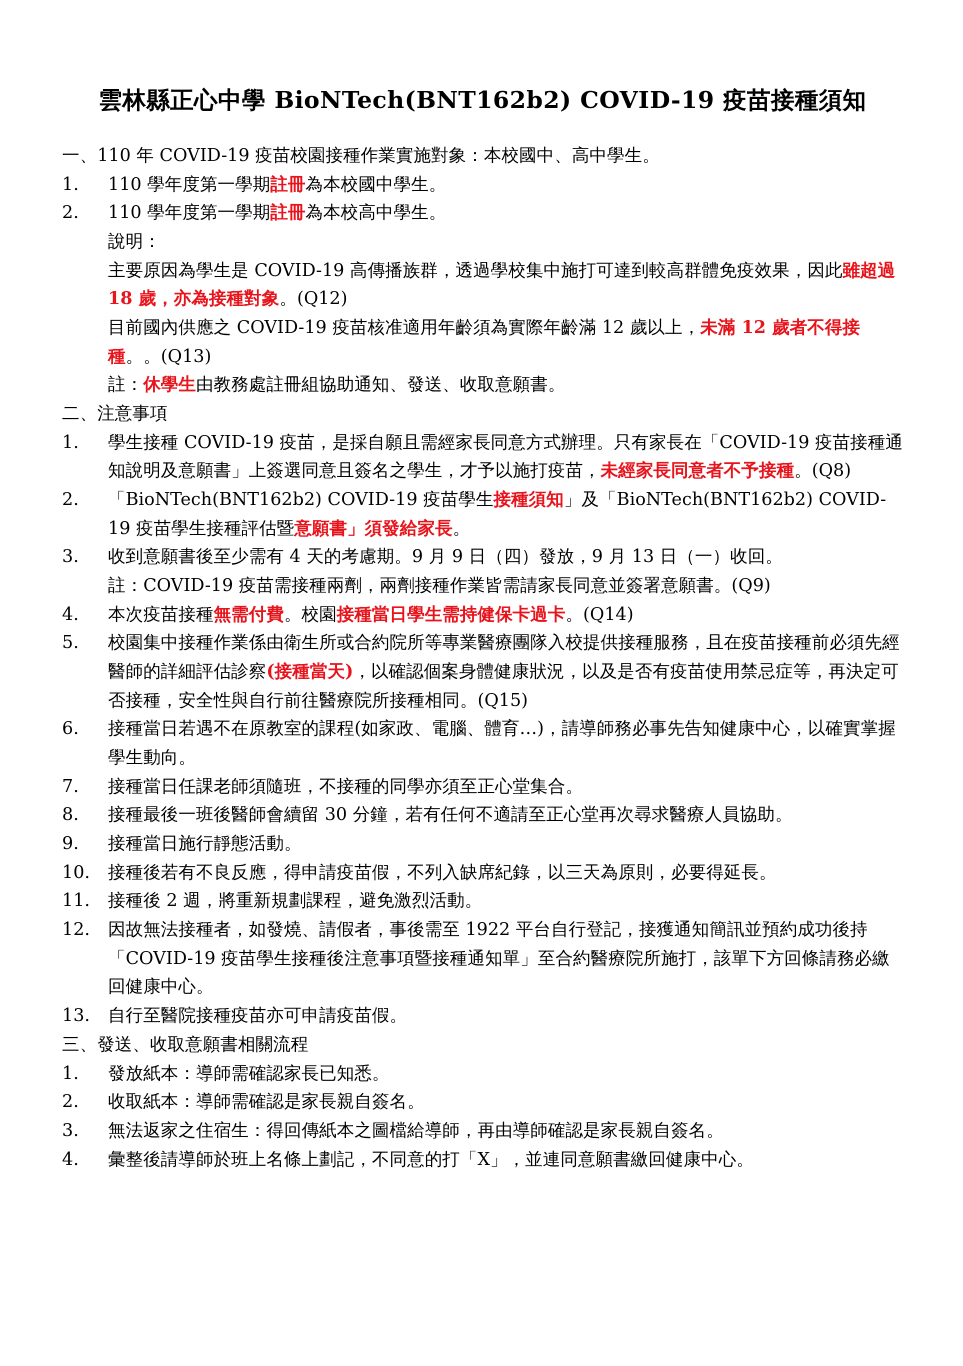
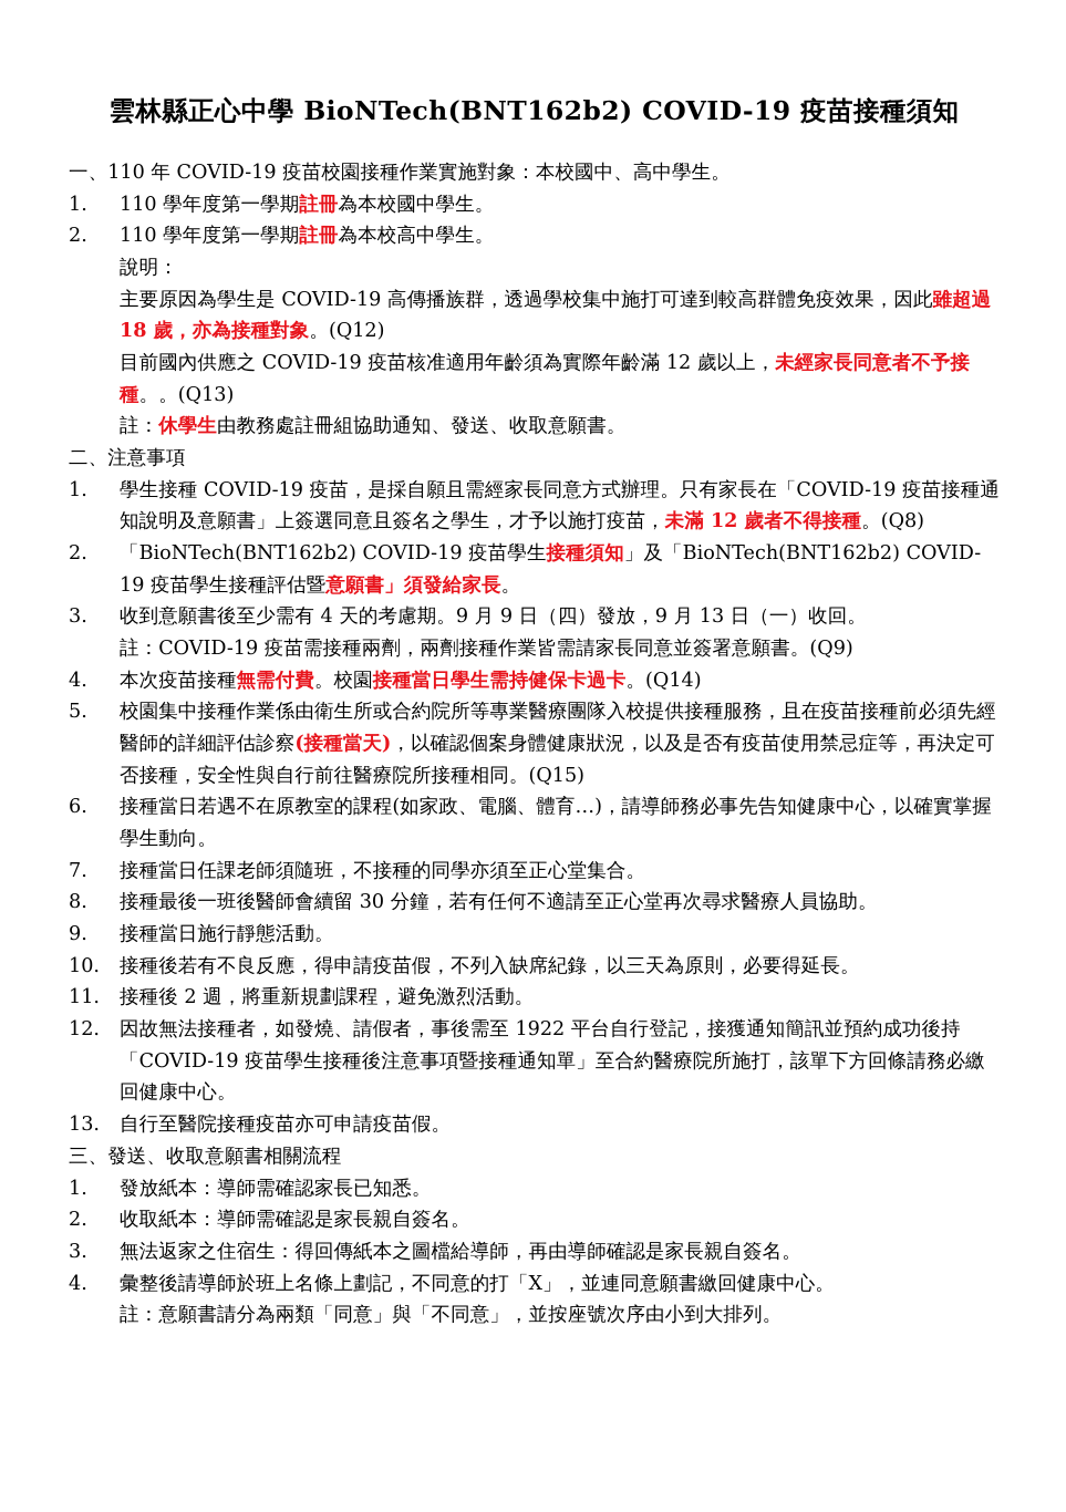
  雲林縣正心中學 BioNTech(BNT162b2) COVID-19 疫苗接種須知
  一、110 年 COVID-19 疫苗校園接種作業實施對象：本校國中、高中學生。
  1.
  110 學年度第一學期註冊為本校國中學生。
  2.
  110 學年度第一學期註冊為本校高中學生。
  說明：
  主要原因為學生是 COVID-19 高傳播族群，透過學校集中施打可達到較高群體免疫效果，因此雖超過 18 歲，亦為接種對象。(Q12)
- 目前國內供應之 COVID-19 疫苗核准適用年齡須為實際年齡滿 12 歲以上，未滿 12 歲者不得接種。。(Q13)
+ 目前國內供應之 COVID-19 疫苗核准適用年齡須為實際年齡滿 12 歲以上，未經家長同意者不予接種。。(Q13)
  註：休學生由教務處註冊組協助通知、發送、收取意願書。
  二、注意事項
  1.
- 學生接種 COVID-19 疫苗，是採自願且需經家長同意方式辦理。只有家長在「COVID-19 疫苗接種通知說明及意願書」上簽選同意且簽名之學生，才予以施打疫苗，未經家長同意者不予接種。(Q8)
+ 學生接種 COVID-19 疫苗，是採自願且需經家長同意方式辦理。只有家長在「COVID-19 疫苗接種通知說明及意願書」上簽選同意且簽名之學生，才予以施打疫苗，未滿 12 歲者不得接種。(Q8)
  2.
  「BioNTech(BNT162b2) COVID-19 疫苗學生接種須知」及「BioNTech(BNT162b2) COVID-19 疫苗學生接種評估暨意願書」須發給家長。
  3.
  收到意願書後至少需有 4 天的考慮期。9 月 9 日（四）發放，9 月 13 日（一）收回。
  註：COVID-19 疫苗需接種兩劑，兩劑接種作業皆需請家長同意並簽署意願書。(Q9)
  4.
  本次疫苗接種無需付費。校園接種當日學生需持健保卡過卡。(Q14)
  5.
  校園集中接種作業係由衛生所或合約院所等專業醫療團隊入校提供接種服務，且在疫苗接種前必須先經醫師的詳細評估診察(接種當天)，以確認個案身體健康狀況，以及是否有疫苗使用禁忌症等，再決定可否接種，安全性與自行前往醫療院所接種相同。(Q15)
  6.
  接種當日若遇不在原教室的課程(如家政、電腦、體育…)，請導師務必事先告知健康中心，以確實掌握學生動向。
  7.
  接種當日任課老師須隨班，不接種的同學亦須至正心堂集合。
  8.
  接種最後一班後醫師會續留 30 分鐘，若有任何不適請至正心堂再次尋求醫療人員協助。
  9.
  接種當日施行靜態活動。
  10.
  接種後若有不良反應，得申請疫苗假，不列入缺席紀錄，以三天為原則，必要得延長。
  11.
  接種後 2 週，將重新規劃課程，避免激烈活動。
  12.
  因故無法接種者，如發燒、請假者，事後需至 1922 平台自行登記，接獲通知簡訊並預約成功後持「COVID-19 疫苗學生接種後注意事項暨接種通知單」至合約醫療院所施打，該單下方回條請務必繳回健康中心。
  13.
  自行至醫院接種疫苗亦可申請疫苗假。
  三、發送、收取意願書相關流程
  1.
  發放紙本：導師需確認家長已知悉。
  2.
  收取紙本：導師需確認是家長親自簽名。
  3.
  無法返家之住宿生：得回傳紙本之圖檔給導師，再由導師確認是家長親自簽名。
  4.
  彙整後請導師於班上名條上劃記，不同意的打「X」，並連同意願書繳回健康中心。
+ 註：意願書請分為兩類「同意」與「不同意」，並按座號次序由小到大排列。
